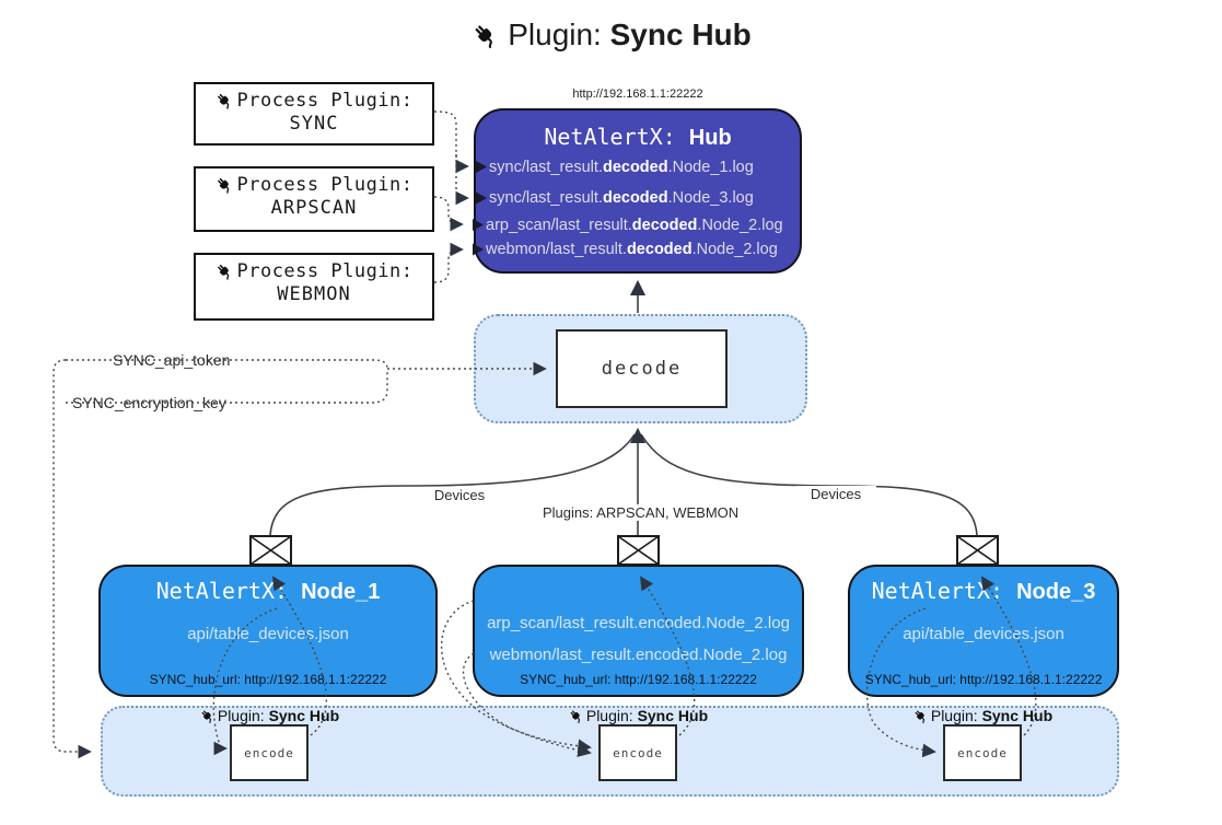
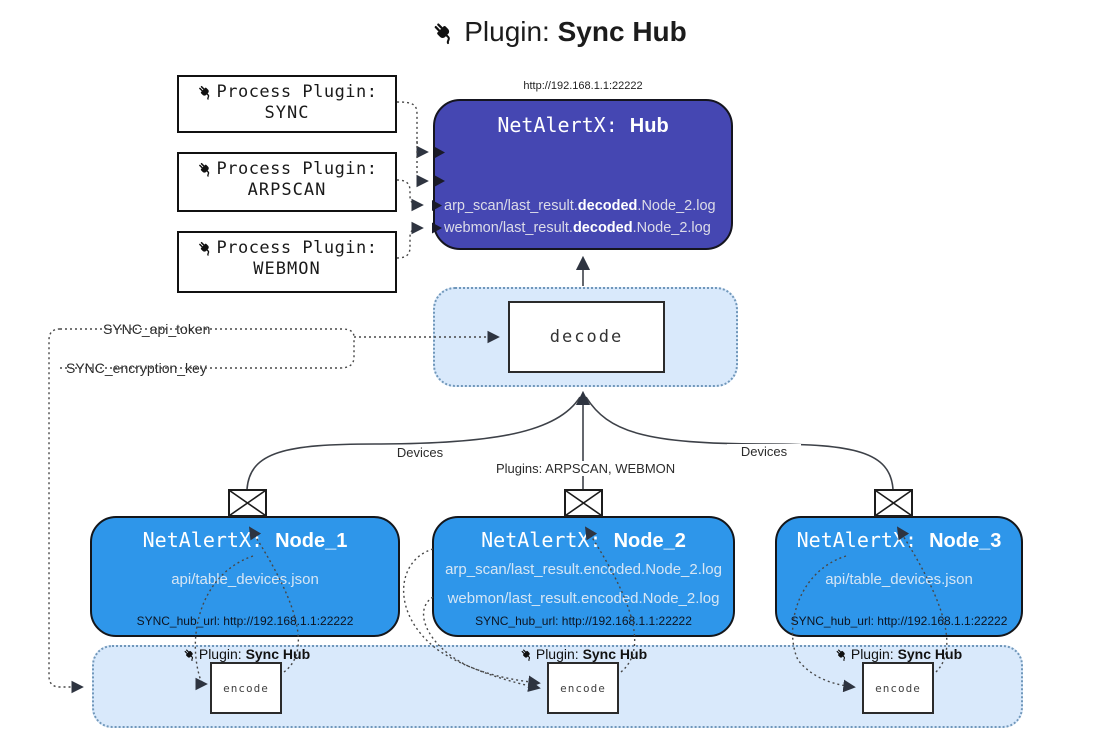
  Plugin: Sync Hub
  Process Plugin:
  SYNC
  Process Plugin:
  ARPSCAN
  Process Plugin:
  WEBMON
  http://192.168.1.1:22222
  NetAlertX: Hub
- sync/last_result.decoded.Node_1.log
- sync/last_result.decoded.Node_3.log
  arp_scan/last_result.decoded.Node_2.log
  webmon/last_result.decoded.Node_2.log
  decode
  Devices
  Plugins: ARPSCAN, WEBMON
  Devices
  NetAlertX Node_1
  api/table_devices.json
  SYNC_hub_url: http://192.168.1.1:22222
+ NetAlertX: Node_2
  arp_scan/last_result.encoded.Node_2.log
  webmon/last_result.encoded.Node_2.log
  SYNC_hub_url: http://192.16.1.1:22222
  NetAlertX: Node_3
  api/table_devices.json
  SYNC_hub_url: http://192.168.1.1:22222
  Plugin: Sync Hub
  Plugin: Sync Hub
  Plugin: Sync Hub
  encode
  encode
  encode
